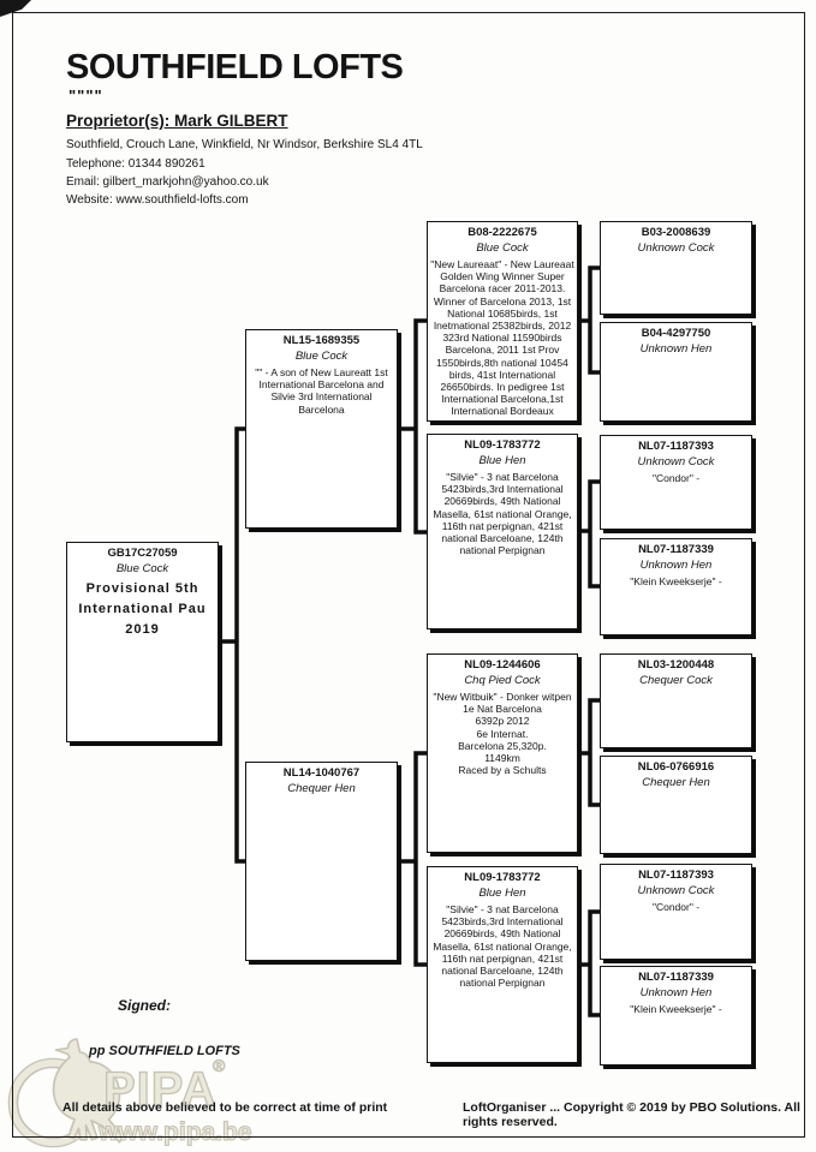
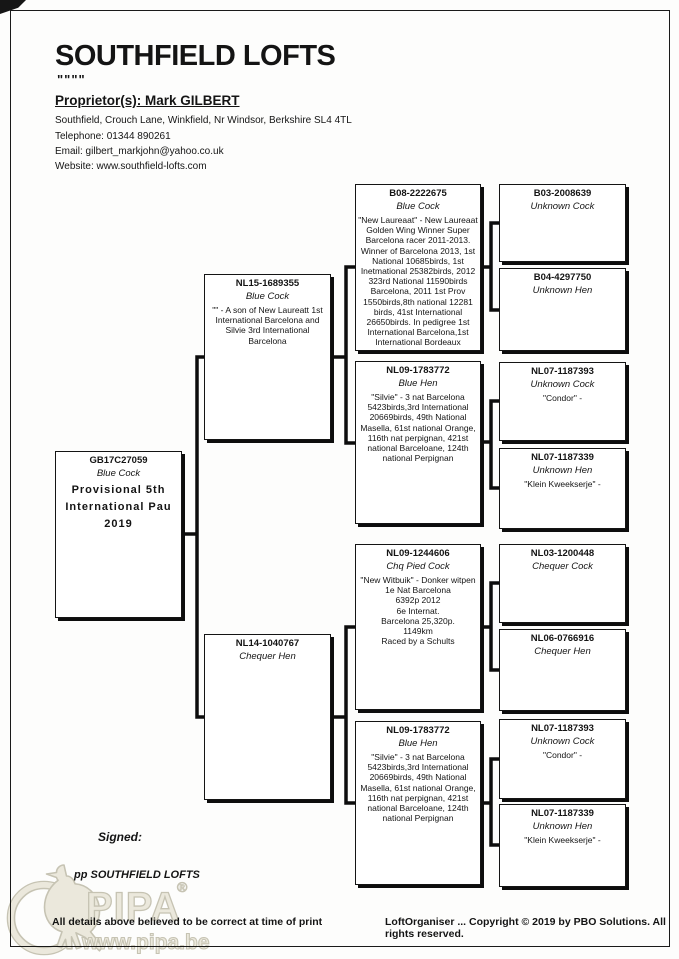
  SOUTHFIELD LOFTS
  """"
  Proprietor(s): Mark GILBERT
  Southfield, Crouch Lane, Winkfield, Nr Windsor, Berkshire SL4 4TL
  Telephone: 01344 890261
  Email: gilbert_markjohn@yahoo.co.uk
  Website: www.southfield-lofts.com
  GB17C27059
  Blue Cock
  Provisional 5th
  International Pau 2019
  NL15-1689355
  Blue Cock
  "" - A son of New Laureatt 1st International Barcelona and Silvie 3rd International Barcelona
  NL14-1040767
  Chequer Hen
  B08-2222675
  Blue Cock
- "New Laureaat" - New Laureaat Golden Wing Winner Super Barcelona racer 2011-2013. Winner of Barcelona 2013, 1st National 10685birds, 1st Inetmational 25382birds, 2012 323rd National 11590birds Barcelona, 2011 1st Prov 1550birds,8th national 10454 birds, 41st International 26650birds. In pedigree 1st International Barcelona,1st International Bordeaux
+ "New Laureaat" - New Laureaat Golden Wing Winner Super Barcelona racer 2011-2013. Winner of Barcelona 2013, 1st National 10685birds, 1st Inetmational 25382birds, 2012 323rd National 11590birds Barcelona, 2011 1st Prov 1550birds,8th national 12281 birds, 41st International 26650birds. In pedigree 1st International Barcelona,1st International Bordeaux
  NL09-1783772
  Blue Hen
  "Silvie" - 3 nat Barcelona 5423birds,3rd International 20669birds, 49th National Masella, 61st national Orange, 116th nat perpignan, 421st national Barceloane, 124th national Perpignan
  NL09-1244606
  Chq Pied Cock
  "New Witbuik" - Donker witpen
  1e Nat Barcelona
  6392p 2012
  6e Internat.
  Barcelona 25,320p.
  1149km
  Raced by a Schults
  NL09-1783772
  Blue Hen
  "Silvie" - 3 nat Barcelona 5423birds,3rd International 20669birds, 49th National Masella, 61st national Orange, 116th nat perpignan, 421st national Barceloane, 124th national Perpignan
  B03-2008639
  Unknown Cock
  B04-4297750
  Unknown Hen
  NL07-1187393
  Unknown Cock
  "Condor" -
  NL07-1187339
  Unknown Hen
  "Klein Kweekserje" -
  NL03-1200448
  Chequer Cock
  NL06-0766916
  Chequer Hen
  NL07-1187393
  Unknown Cock
  "Condor" -
  NL07-1187339
  Unknown Hen
  "Klein Kweekserje" -
  Signed:
  pp SOUTHFIELD LOFTS
  s above believed to be correct at time of print
  LoftOrganiser ... Copyright © 2019 by PBO Solutions. All rights reserved.
  PIPA
  ®
  www.pipa.be
